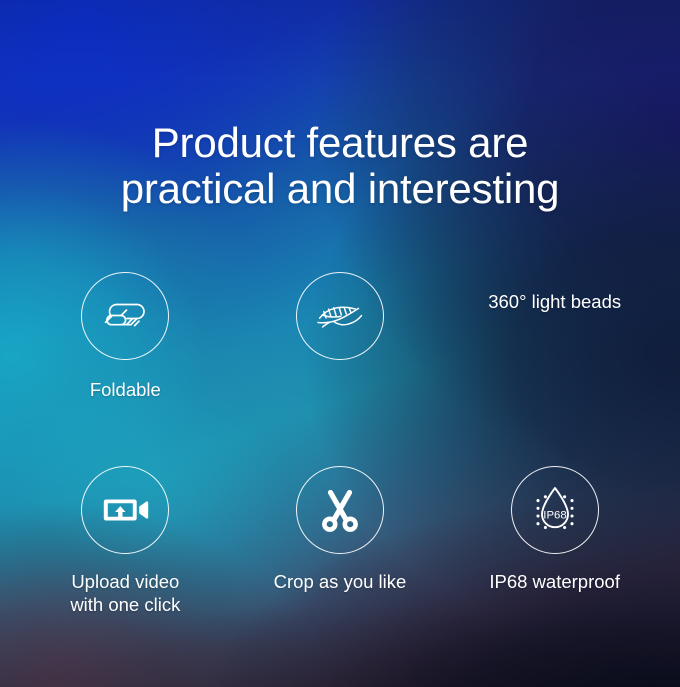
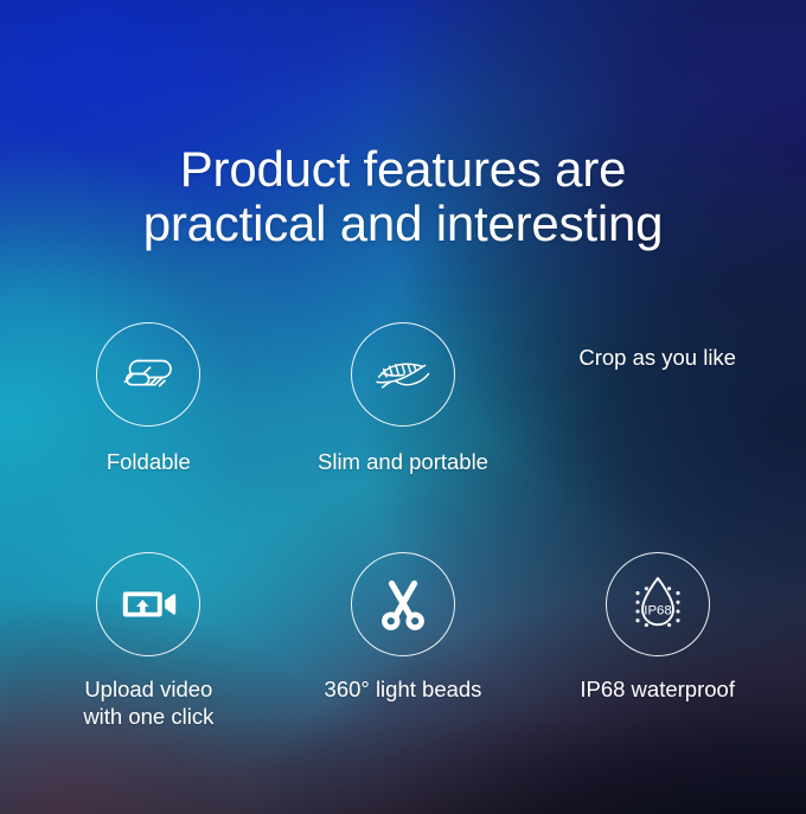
  Product features are
  practical and interesting
  Foldable
+ Slim and portable
- 360° light beads
+ Crop as you like
  Upload video
  with one click
- Crop as you like
+ 360° light beads
  IP68
  IP68 waterproof
